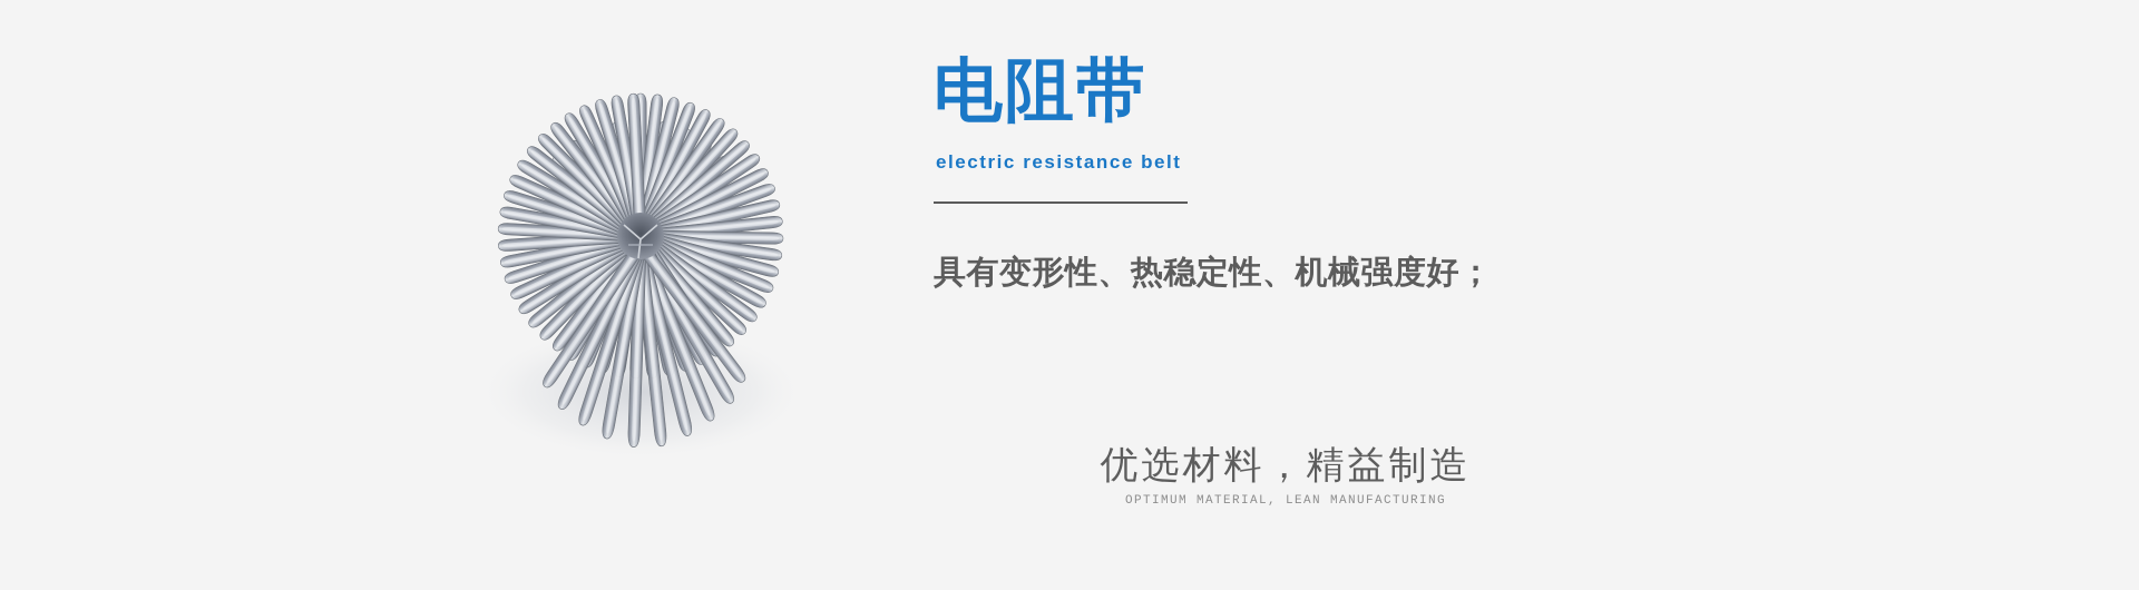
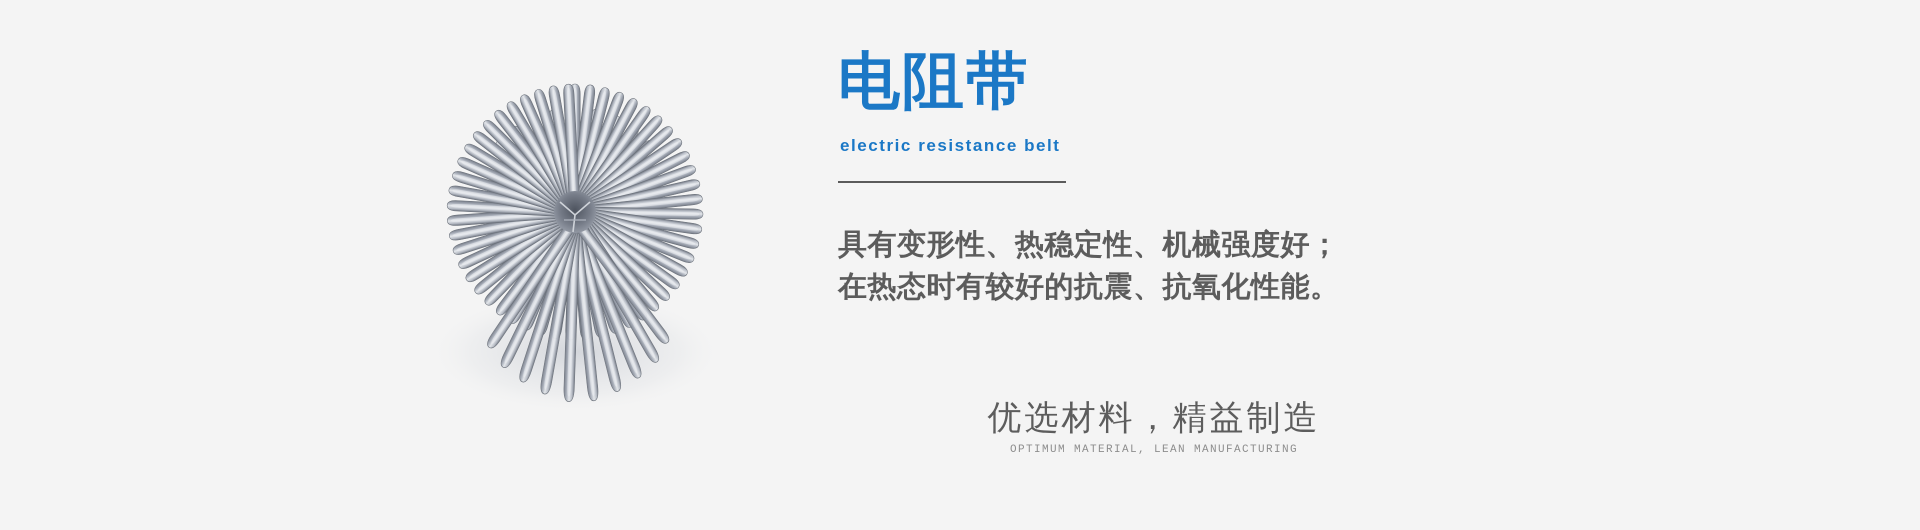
  电阻带
  electric resistance belt
  具有变形性、热稳定性、机械强度好；
+ 在热态时有较好的抗震、抗氧化性能。
  优选材料，精益制造
  OPTIMUM MATERIAL, LEAN MANUFACTURING
